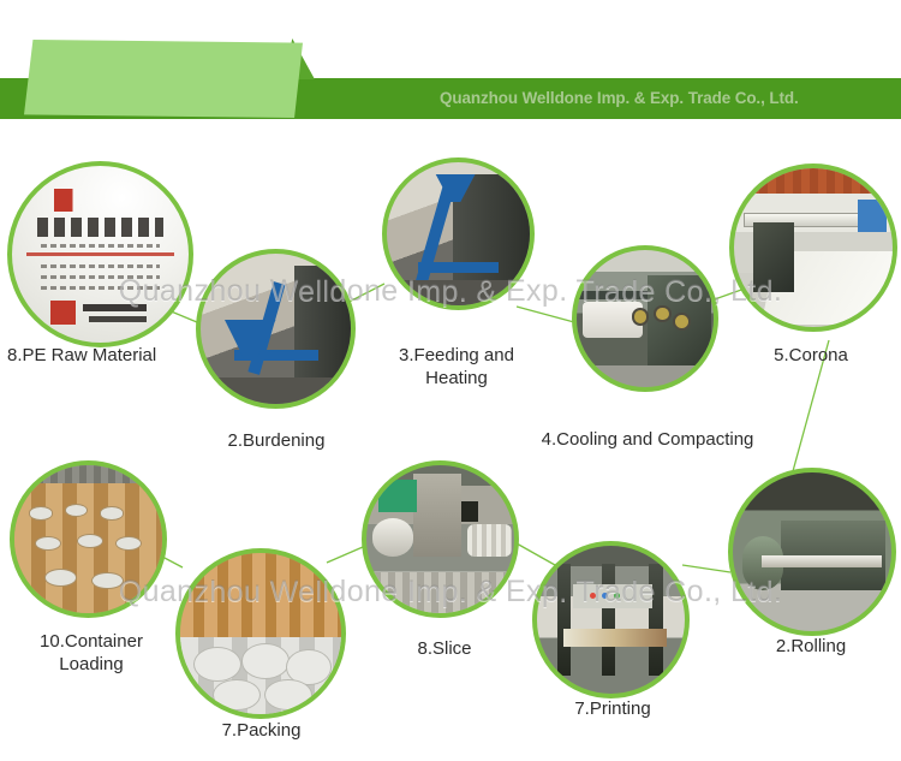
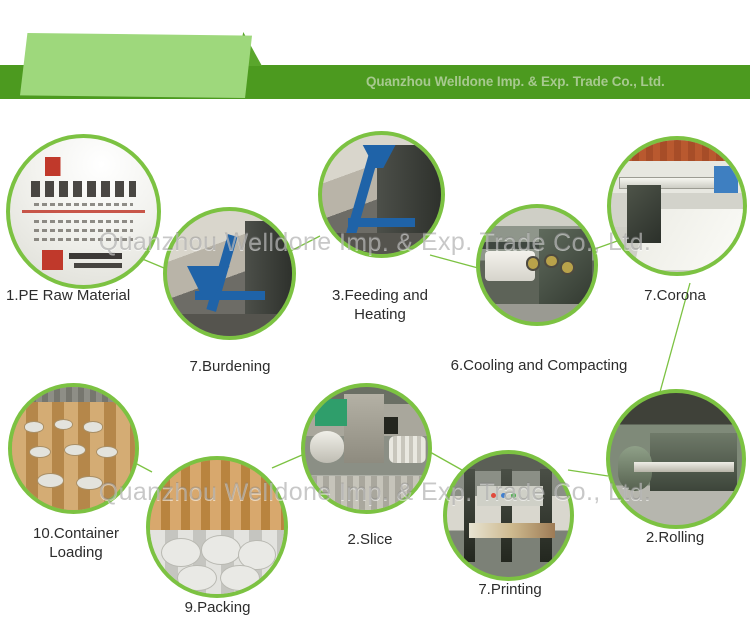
  Quanzhou Welldone Imp. & Exp. Trade Co., Ltd.
- 8.PE Raw Material
+ 1.PE Raw Material
- 2.Burdening
+ 7.Burdening
  3.Feeding and
  Heating
- 4.Cooling and Compacting
+ 6.Cooling and Compacting
- 5.Corona
+ 7.Corona
  2.Rolling
  7.Printing
- 8.Slice
+ 2.Slice
- 7.Packing
+ 9.Packing
  10.Container
  Loading
  Quanzhou Welldone Imp. & Exp. Trade Co., Ltd.
  Quanzhou Welldone Imp. & Exp. Trade Co., Ltd.
